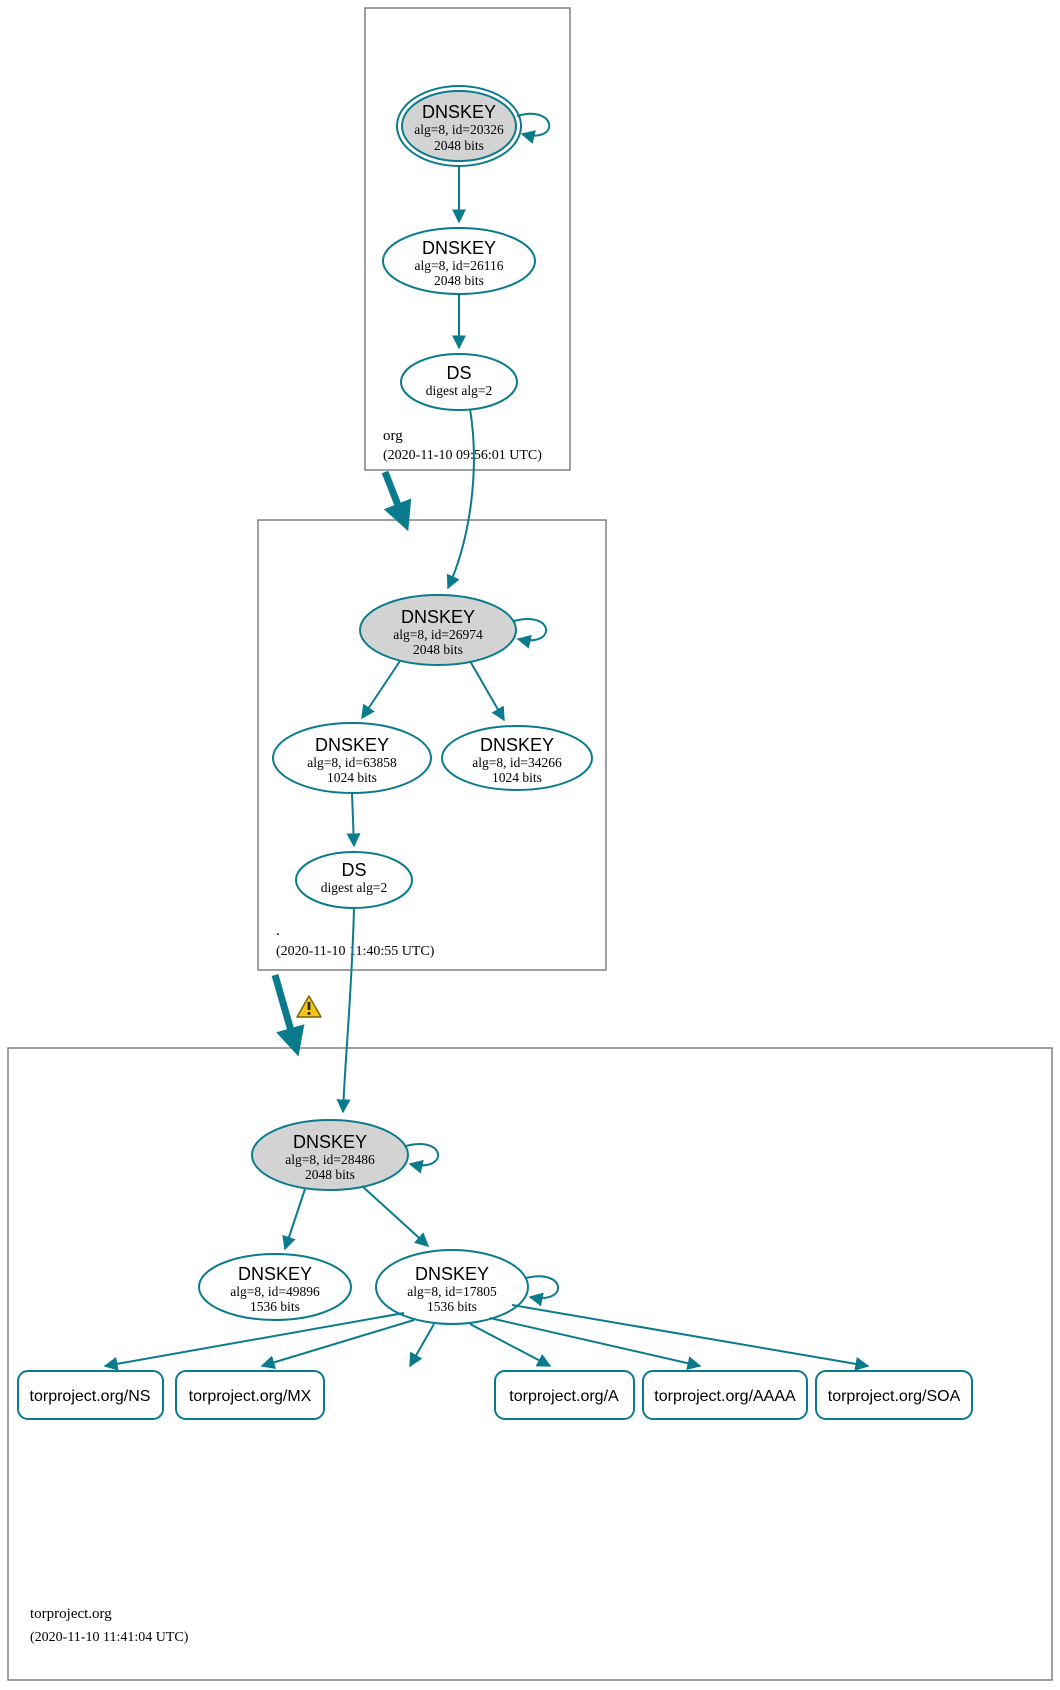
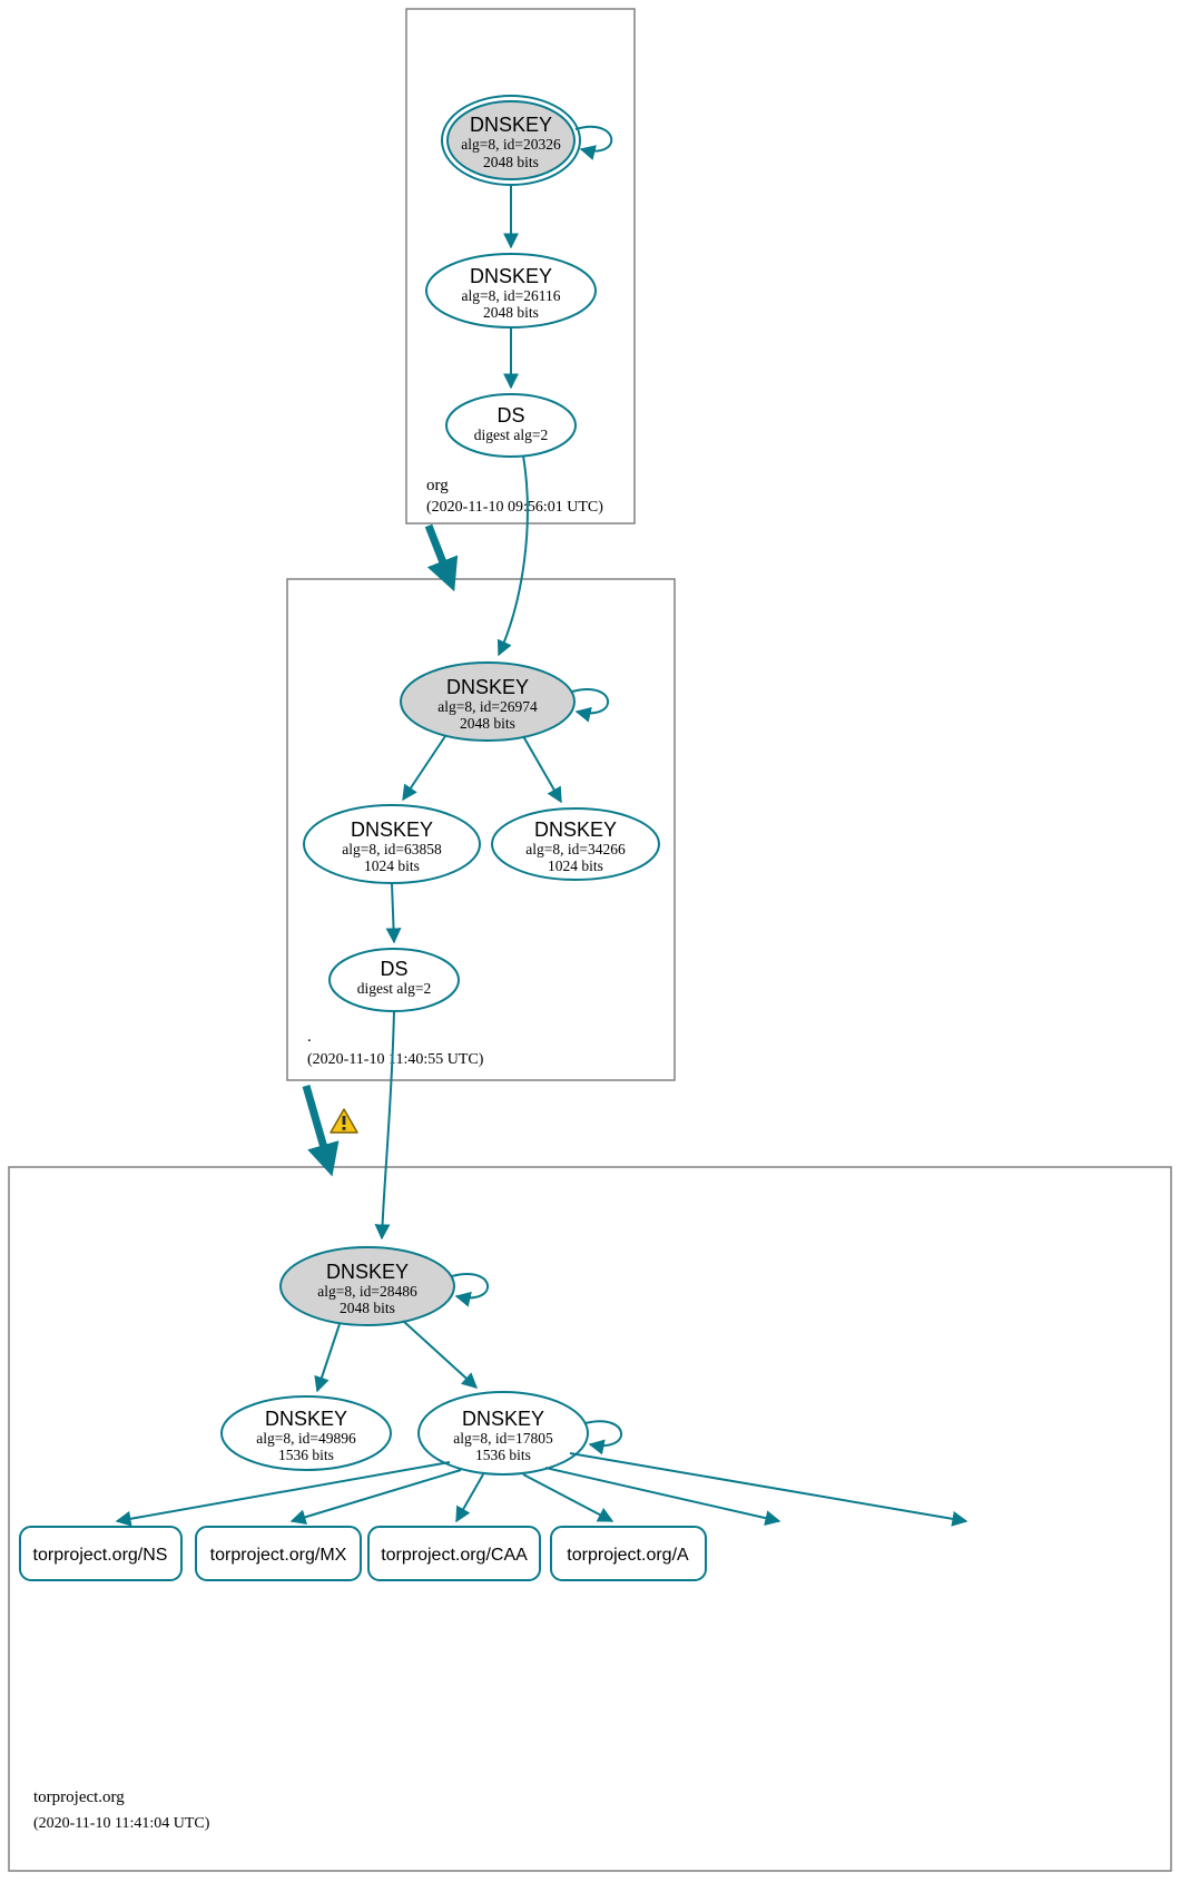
  DNSKEY
  alg=8, id=20326
  2048 bits
  DNSKEY
  alg=8, id=26116
  2048 bits
  DS
  digest alg=2
  org
  (2020-11-10 09:56:01 UTC)
  DNSKEY
  alg=8, id=26974
  2048 bits
  DNSKEY
  alg=8, id=63858
  1024 bits
  DNSKEY
  alg=8, id=34266
  1024 bits
  DS
  digest alg=2
  .
  (2020-11-101:40:55 UTC)
  DNSKEY
  alg=8, id=28486
  2048 bits
  DNSKEY
  alg=8, id=49896
  1536 bits
  DNSKEY
  alg=8, id=17805
  1536 bits
  torproject.org/NS
  torproject.org/MX
+ torproject.org/CAA
  torproject.org/A
- torproject.org/AAAA
- torproject.org/SOA
  torproject.org
  (2020-11-10 11:41:04 UTC)
